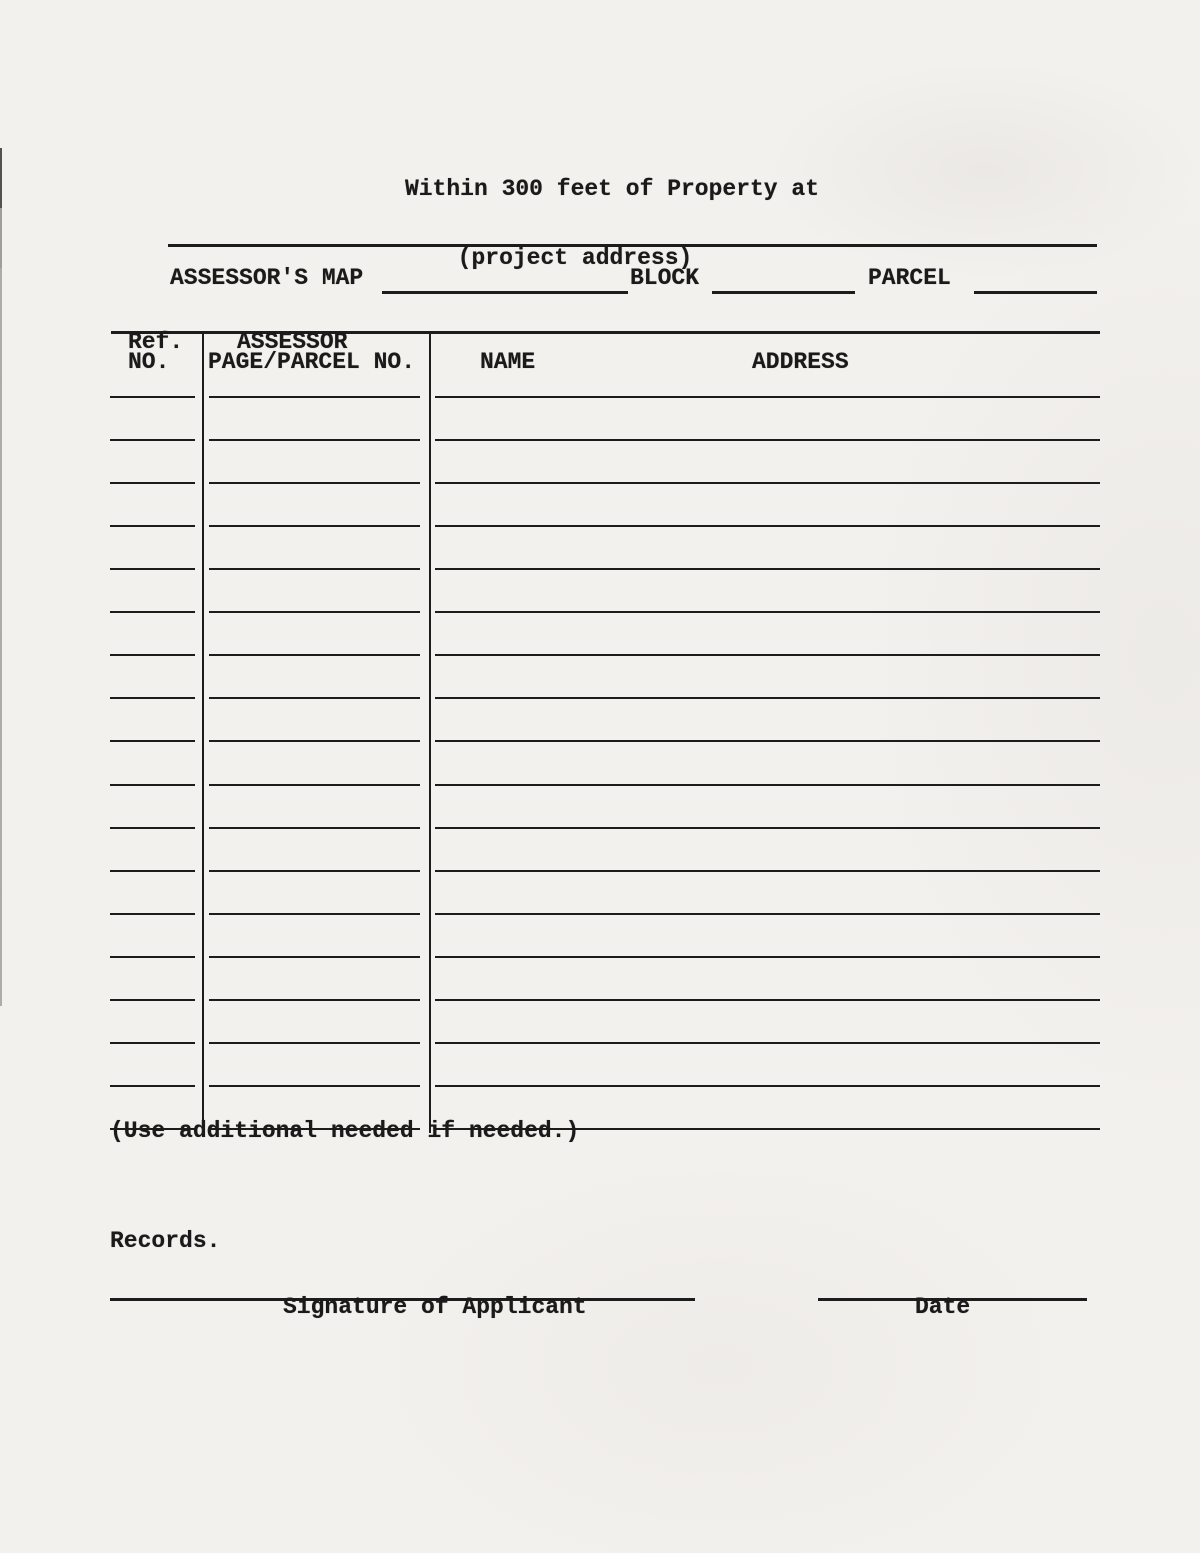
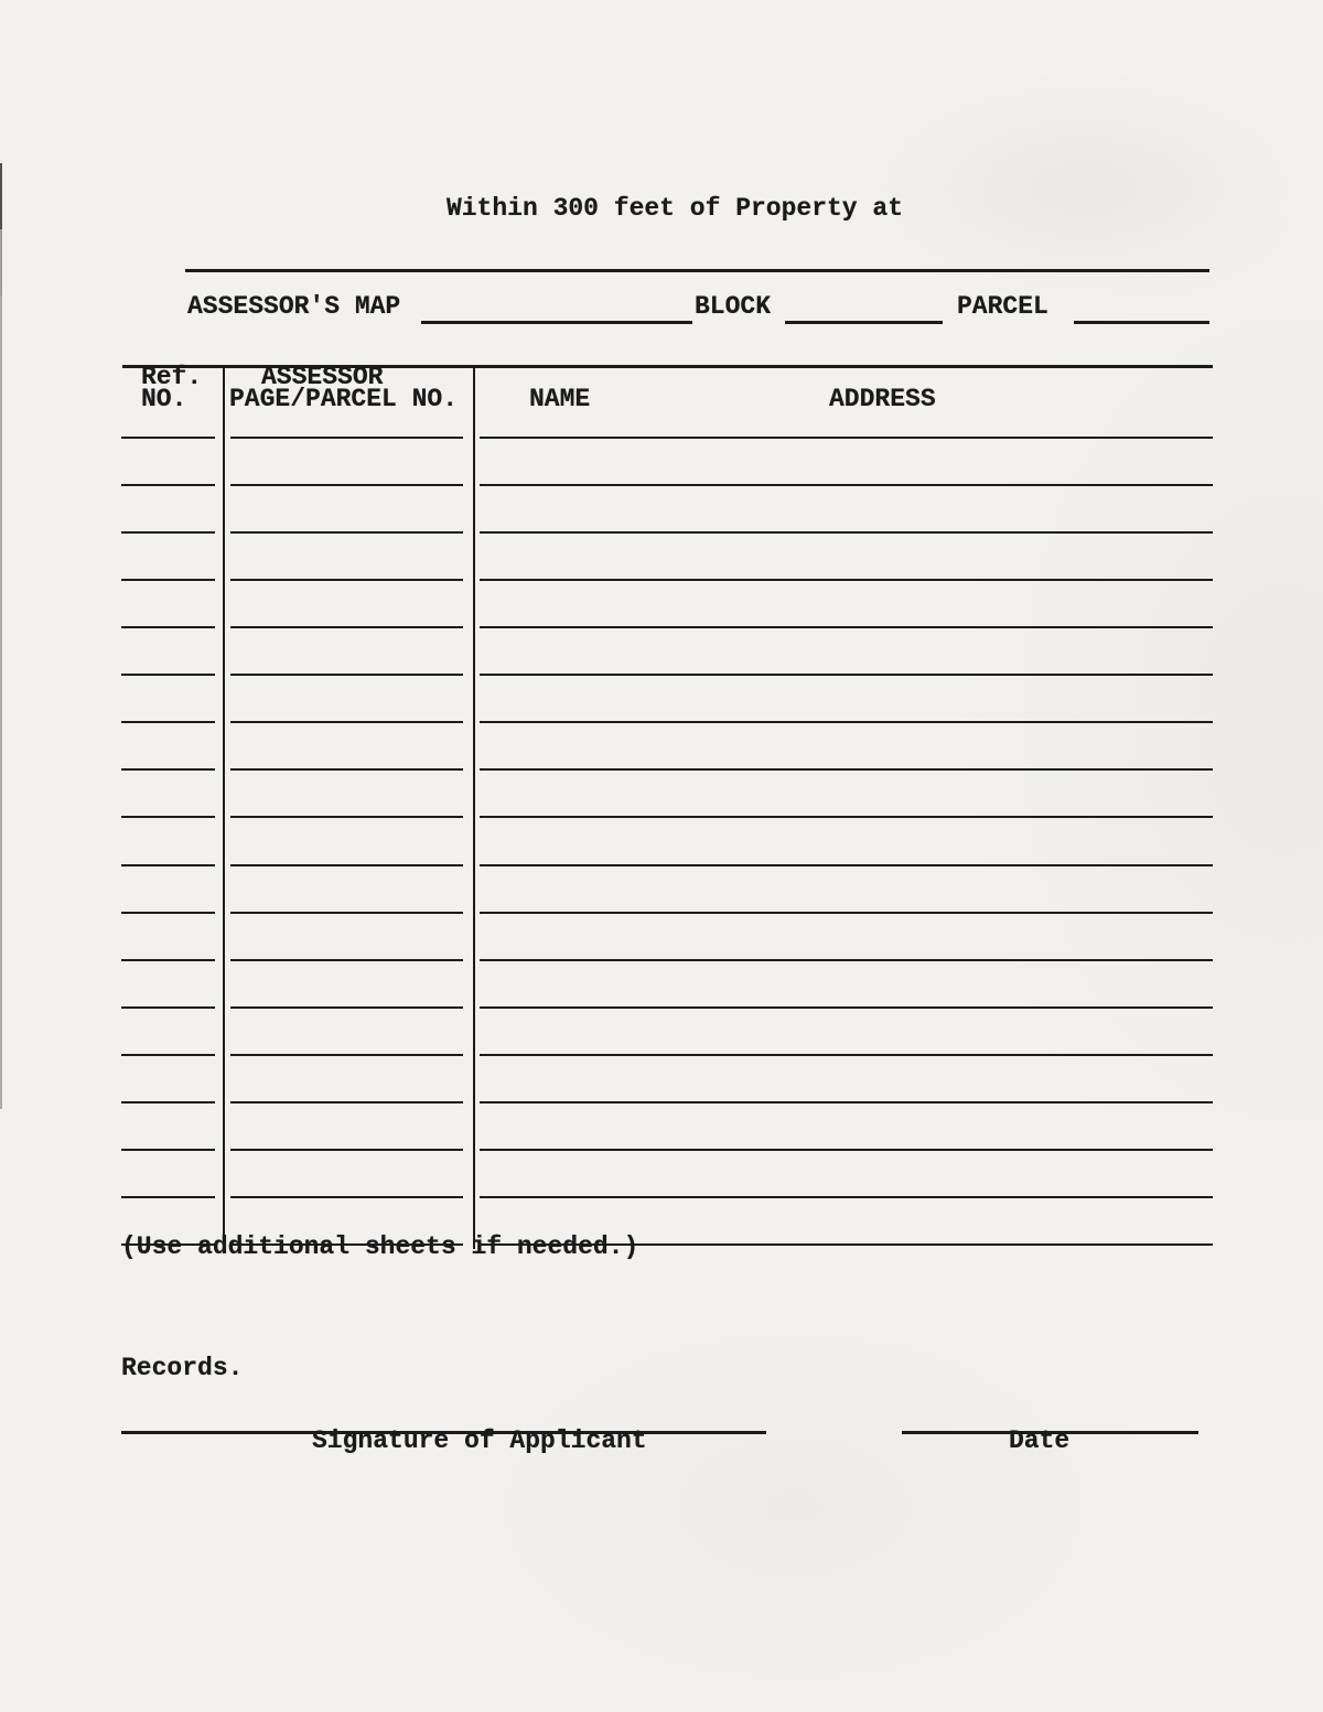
  Within 300 feet of Property at
- (project address)
  ASSESSOR'S MAP
  BLOCK
  PARCEL
  Ref.
  NO.
  ASSESSOR
  PAGE/PARCEL NO.
  NAME
  ADDRESS
- (Use additional needed if needed.)
+ (Use additional sheets if needed.)
  Records.
  Signature of Applicant
  Date
